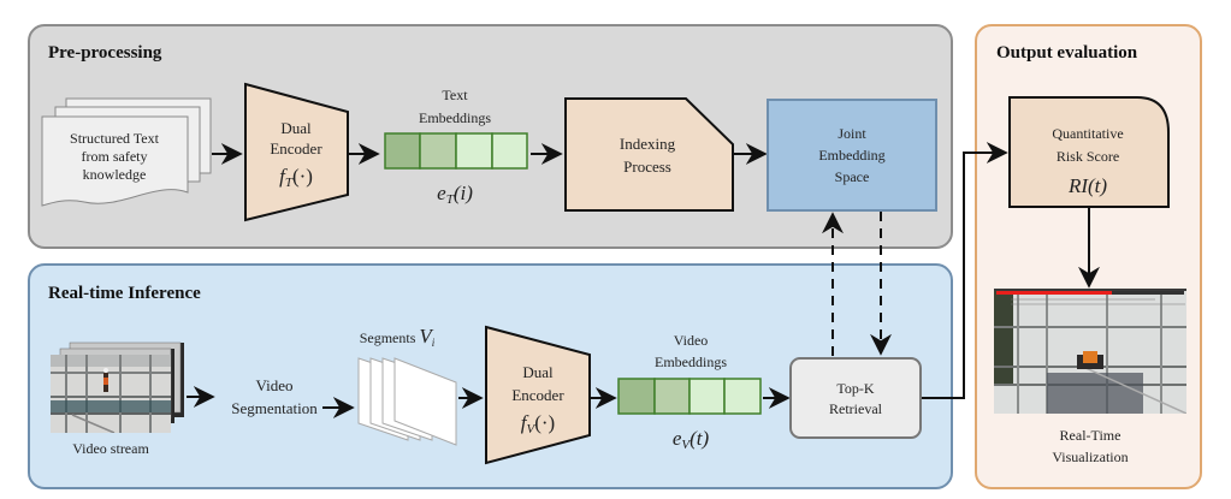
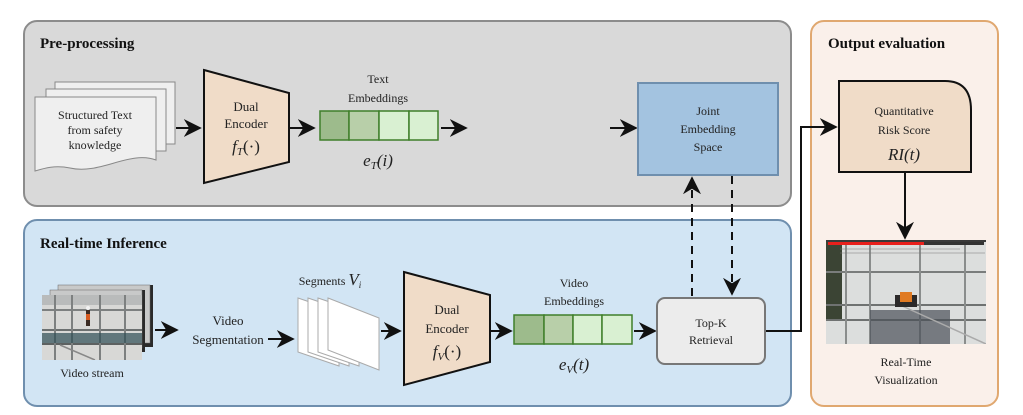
  Pre-processing
  Real-time Inference
  Output evaluation
  Structured Text
  from safety
  knowledge
  Dual
  Encoder
  fT(·)
  Text
  Embeddings
  eT(i)
- Indexing
- Process
  Joint
  Embedding
  Space
  Video stream
  Video
  Segmentation
  Segments Vi
  Dual
  Encoder
  fV(·)
  Video
  Embeddings
  eV(t)
  Top-K
  Retrieval
  Quantitative
  Risk Score
  RI(t)
  Real-Time
  Visualization
